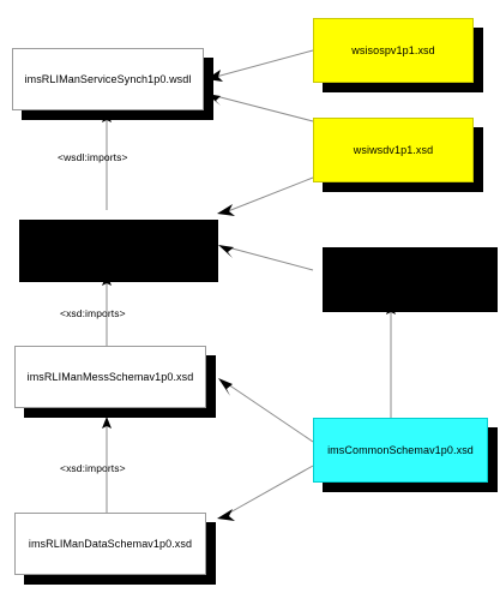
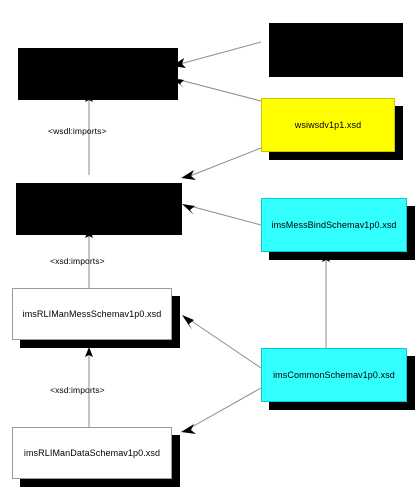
- imsRLIManServiceSynch1p0.wsdl
  imsRLIManMessSchemav1p0.xsd
  imsRLIManDataSchemav1p0.xsd
- wsisospv1p1.xsd
  wsiwsdv1p1.xsd
+ imsMessBindSchemav1p0.xsd
  imsCommonSchemav1p0.xsd
  <wsdl:imports>
  <xsd:imports>
  <xsd:imports>
